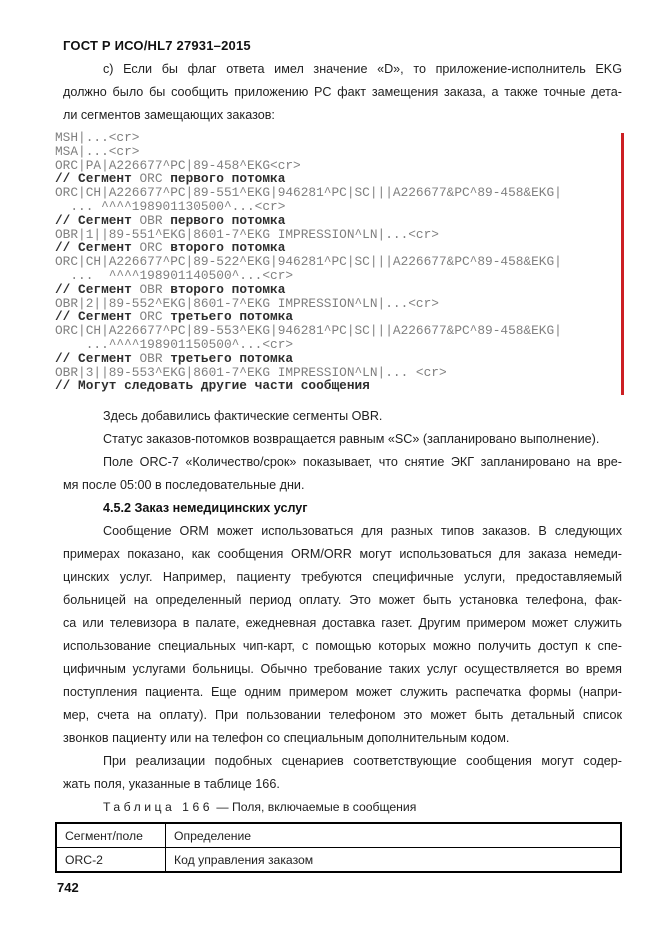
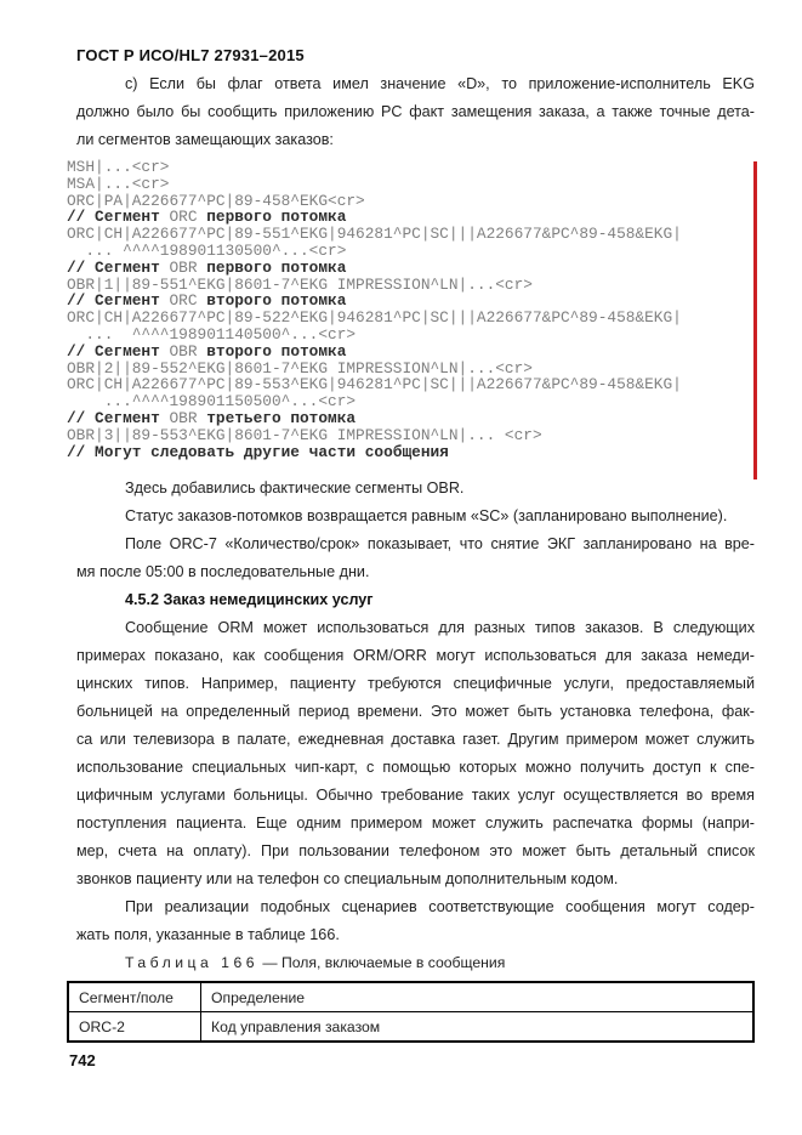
  ГОСТ Р ИСО/HL7 27931–2015
  c) Если бы флаг ответа имел значение «D», то приложение-исполнитель EKG
  должно было бы сообщить приложению PC факт замещения заказа, а также точные дета-
  ли сегментов замещающих заказов:
  MSH|...<cr>
  MSA|...<cr>
  ORC|PA|A226677^PC|89-458^EKG<cr>
  // Сегмент ORC первого потомка
  ORC|CH|A226677^PC|89-551^EKG|946281^PC|SC|||A226677&PC^89-458&EKG|
  ... ^^^^198901130500^...<cr>
  // Сегмент OBR первого потомка
  OBR|1||89-551^EKG|8601-7^EKG IMPRESSION^LN|...<cr>
  // Сегмент ORC второго потомка
  ORC|CH|A226677^PC|89-522^EKG|946281^PC|SC|||A226677&PC^89-458&EKG|
  ... ^^^^198901140500^...<cr>
  // Сегмент OBR второго потомка
  OBR|2||89-552^EKG|8601-7^EKG IMPRESSION^LN|...<cr>
- // Сегмент ORC третьего потомка
  ORC|CH|A226677^PC|89-553^EKG|946281^PC|SC|||A226677&PC^89-458&EKG|
  ...^^^^198901150500^...<cr>
  // Сегмент OBR третьего потомка
  OBR|3||89-553^EKG|8601-7^EKG IMPRESSION^LN|... <cr>
  // Могут следовать другие части сообщения
  Здесь добавились фактические сегменты OBR.
  Статус заказов-потомков возвращается равным «SC» (запланировано выполнение).
  Поле ORC-7 «Количество/срок» показывает, что снятие ЭКГ запланировано на вре-
  мя после 05:00 в последовательные дни.
  4.5.2 Заказ немедицинских услуг
  Сообщение ORM может использоваться для разных типов заказов. В следующих
  примерах показано, как сообщения ORM/ORR могут использоваться для заказа немеди-
- цинских услуг. Например, пациенту требуются специфичные услуги, предоставляемый
+ цинских типов. Например, пациенту требуются специфичные услуги, предоставляемый
- больницей на определенный период оплату. Это может быть установка телефона, фак-
+ больницей на определенный период времени. Это может быть установка телефона, фак-
  са или телевизора в палате, ежедневная доставка газет. Другим примером может служить
  использование специальных чип-карт, с помощью которых можно получить доступ к спе-
  цифичным услугами больницы. Обычно требование таких услуг осуществляется во время
  поступления пациента. Еще одним примером может служить распечатка формы (напри-
  мер, счета на оплату). При пользовании телефоном это может быть детальный список
  звонков пациенту или на телефон со специальным дополнительным кодом.
  При реализации подобных сценариев соответствующие сообщения могут содер-
  жать поля, указанные в таблице 166.
  Таблица 166 — Поля, включаемые в сообщения
  Сегмент/поле	Определение
  ORC-2	Код управления заказом
  742
